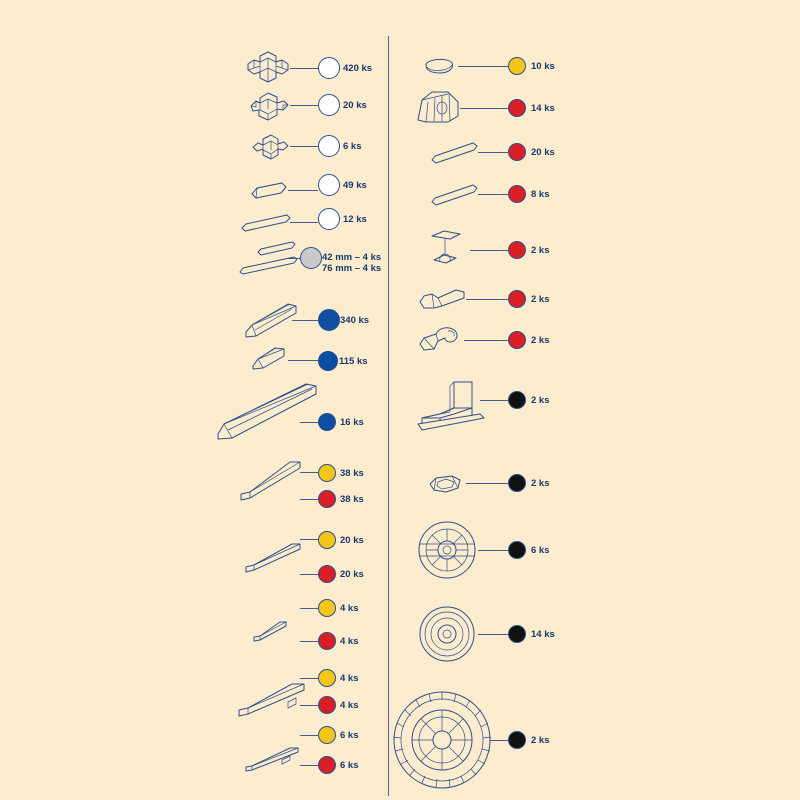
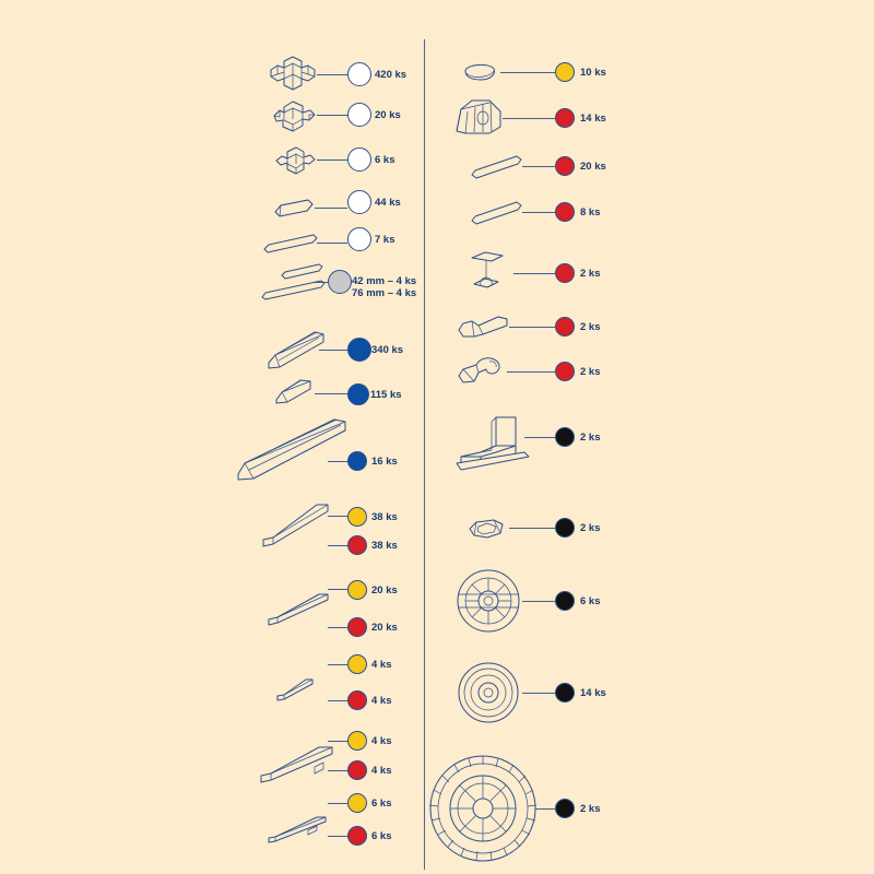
  420 ks
  20 ks
  6 ks
- 49 ks
+ 44 ks
- 12 ks
+ 7 ks
  42 mm – 4 ks
  76 mm – 4 ks
  340 ks
  115 ks
  16 ks
  38 ks
  38 ks
  20 ks
  20 ks
  4 ks
  4 ks
  4 ks
  4 ks
  6 ks
  6 ks
  10 ks
  14 ks
  20 ks
  8 ks
  2 ks
  2 ks
  2 ks
  2 ks
  2 ks
  6 ks
  14 ks
  2 ks
